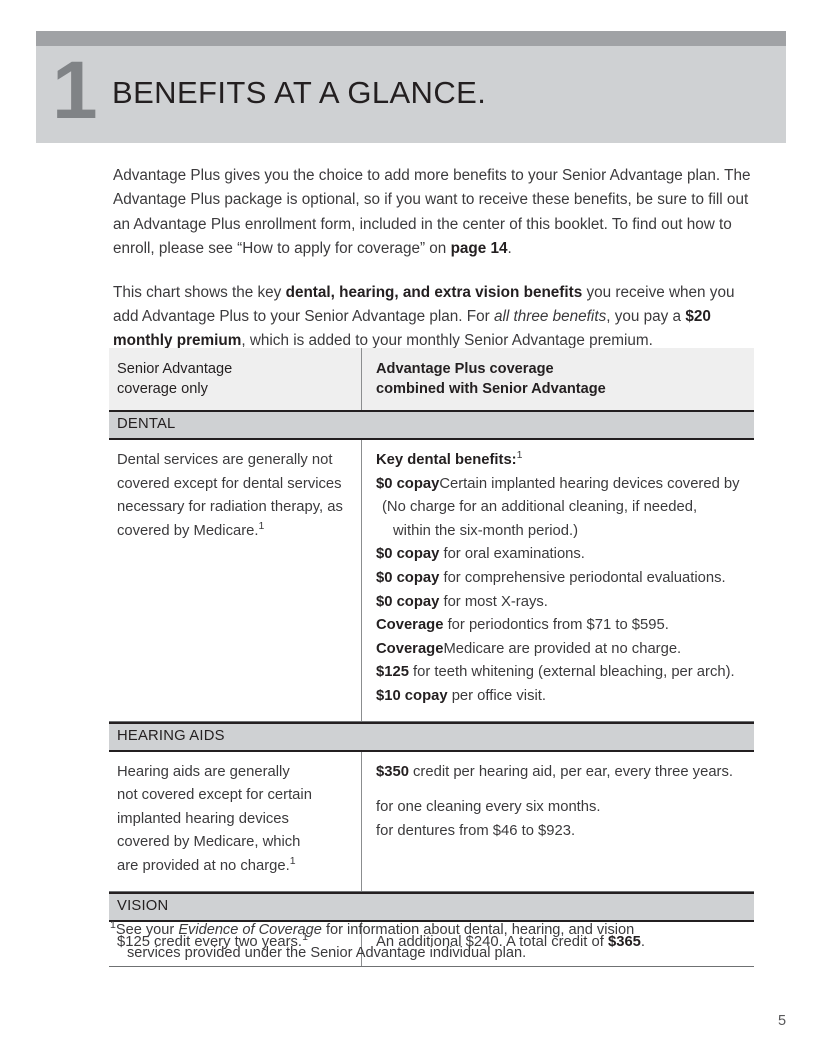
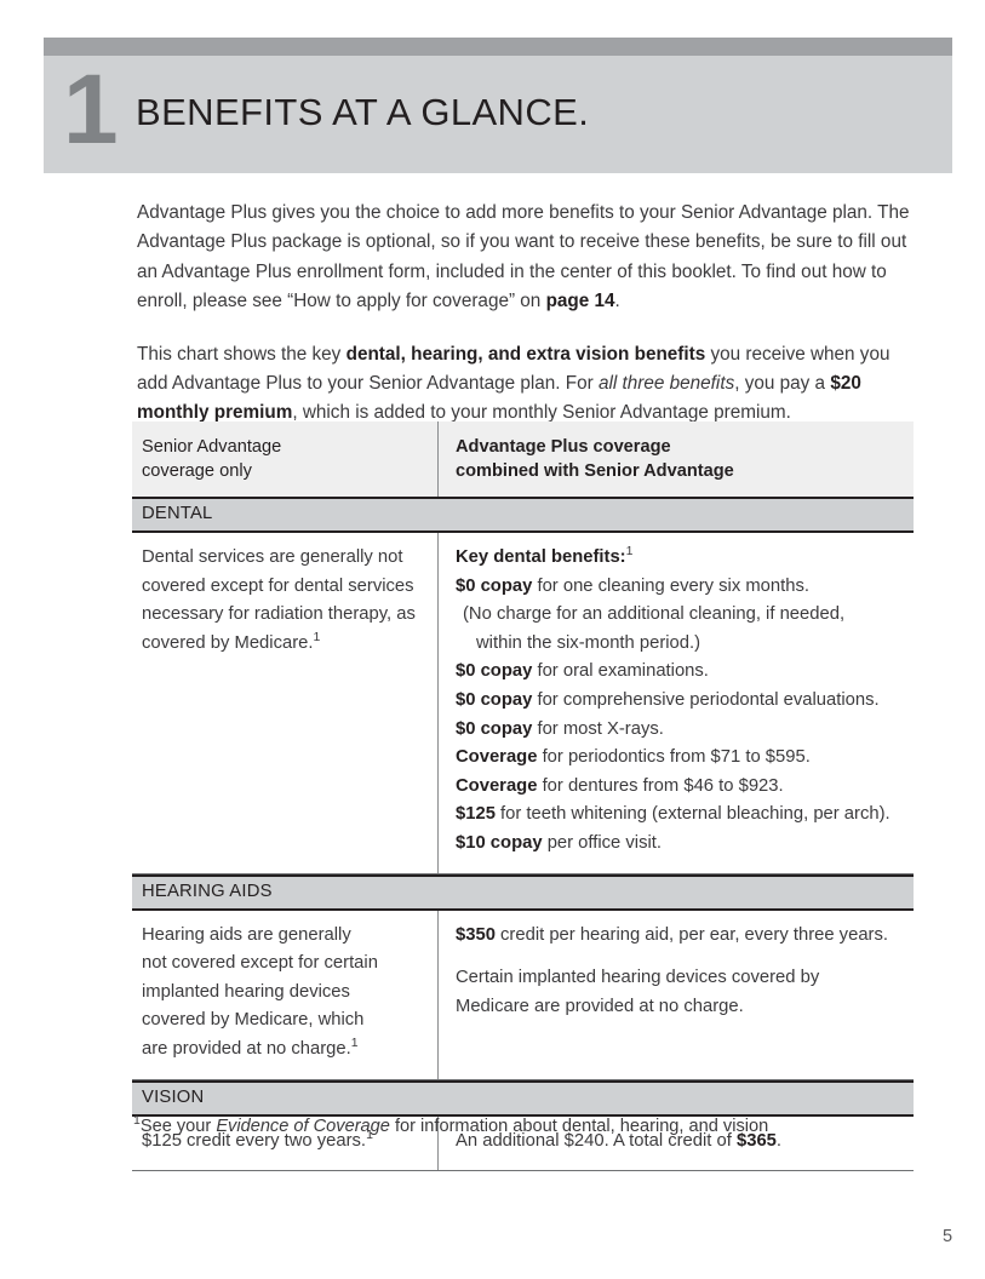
  1
  BENEFITS AT A GLANCE.
  Advantage Plus gives you the choice to add more benefits to your Senior Advantage plan. The Advantage Plus package is optional, so if you want to receive these benefits, be sure to fill out an Advantage Plus enrollment form, included in the center of this booklet. To find out how to enroll, please see “How to apply for coverage” on page 14.
  This chart shows the key dental, hearing, and extra vision benefits you receive when you add Advantage Plus to your Senior Advantage plan. For all three benefits, you pay a $20 monthly premium, which is added to your monthly Senior Advantage premium.
  Senior Advantage
  coverage only
  Advantage Plus coverage
  combined with Senior Advantage
  DENTAL
  Dental services are generally not
  covered except for dental services
  necessary for radiation therapy, as
  covered by Medicare.1
  Key dental benefits:1
- $0 copayCertain implanted hearing devices covered by
+ $0 copay for one cleaning every six months.
  (No charge for an additional cleaning, if needed,
  within the six-month period.)
  $0 copay for oral examinations.
  $0 copay for comprehensive periodontal evaluations.
  $0 copay for most X-rays.
  Coverage for periodontics from $71 to $595.
- CoverageMedicare are provided at no charge.
+ Coverage for dentures from $46 to $923.
  $125 for teeth whitening (external bleaching, per arch).
  $10 copay per office visit.
  HEARING AIDS
  Hearing aids are generally
  not covered except for certain
  implanted hearing devices
  covered by Medicare, which
  are provided at no charge.1
  $350 credit per hearing aid, per ear, every three years.
- for one cleaning every six months.
+ Certain implanted hearing devices covered by
- for dentures from $46 to $923.
+ Medicare are provided at no charge.
  VISION
  $125 credit every two years.1
  An additional $240. A total credit of $365.
  1See your Evidence of Coverage for information about dental, hearing, and vision
- services provided under the Senior Advantage individual plan.
  5
